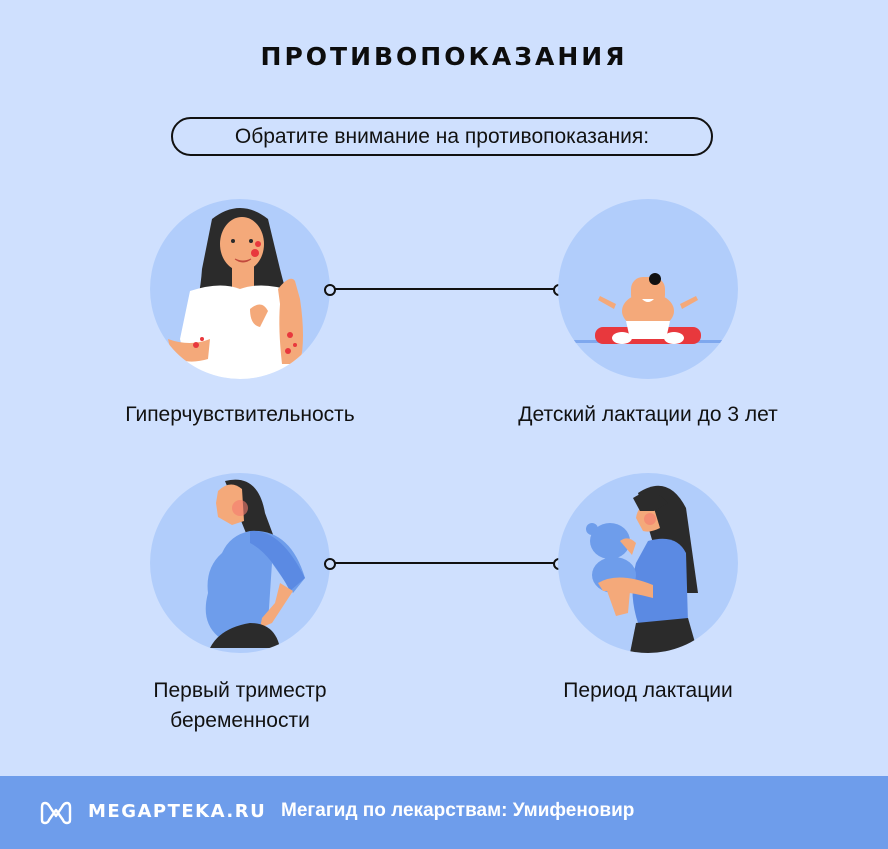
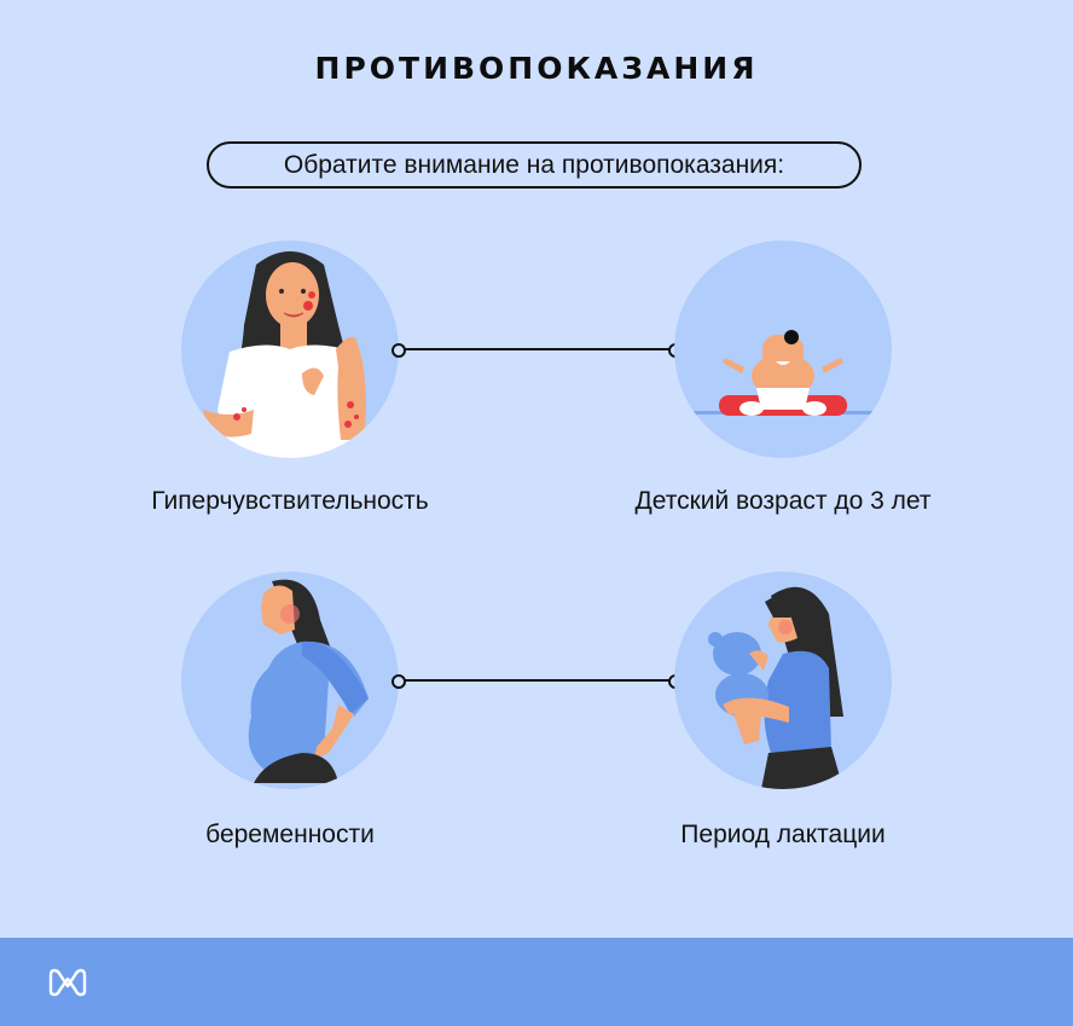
  ПРОТИВОПОКАЗАНИЯ
  Обратите внимание на противопоказания:
  Гиперчувствительность
- Детский лактации до 3 лет
+ Детский возраст до 3 лет
- Первый триместр
  беременности
  Период лактации
- MEGAPTEKA.RU
- Мегагид по лекарствам: Умифеновир
